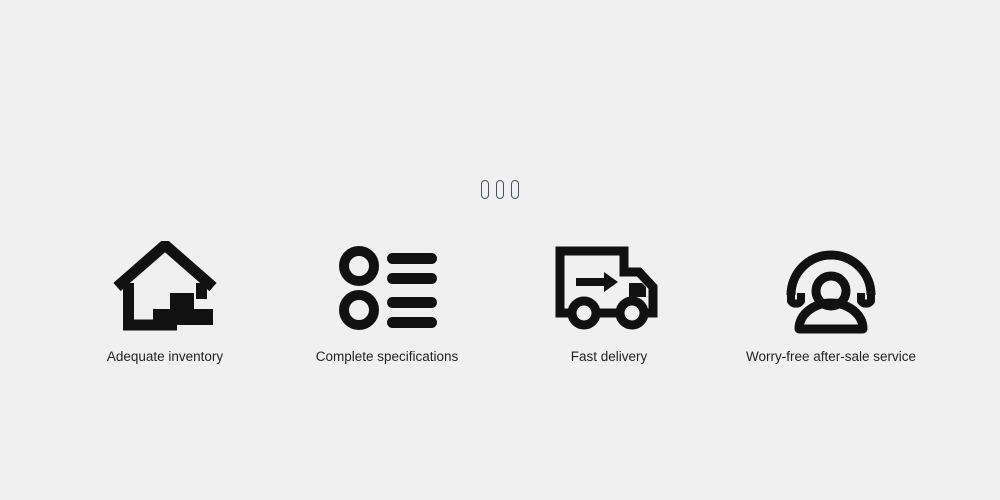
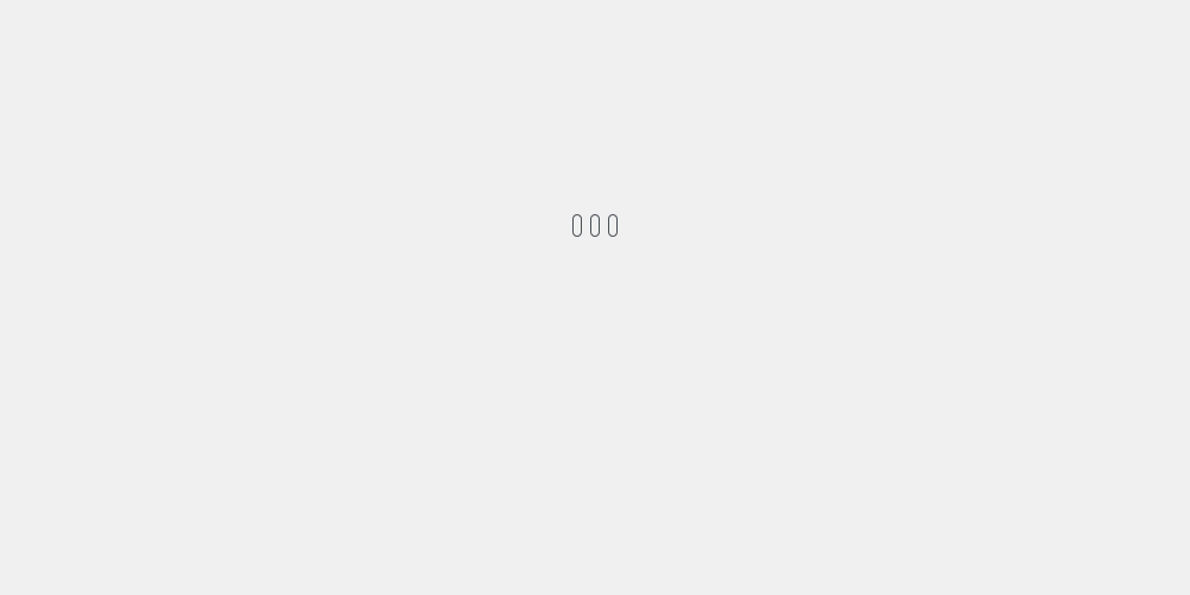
- Adequate inventory
- Complete specifications
- Fast delivery
- Worry-free after-sale service
